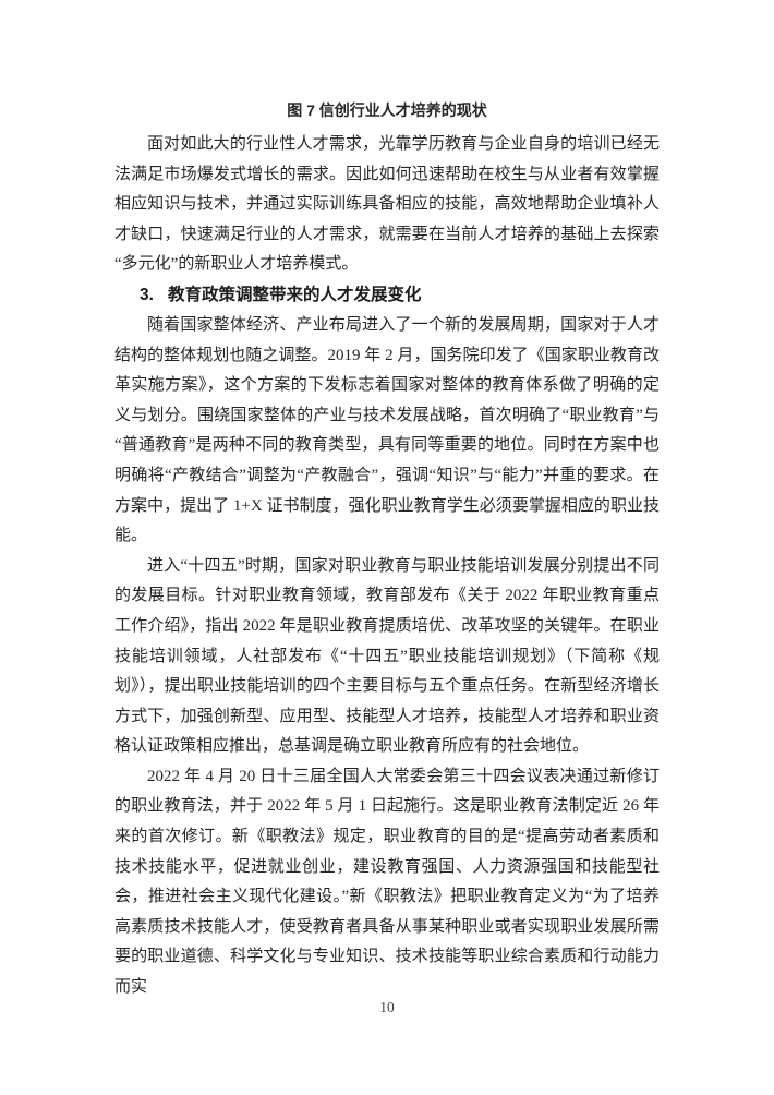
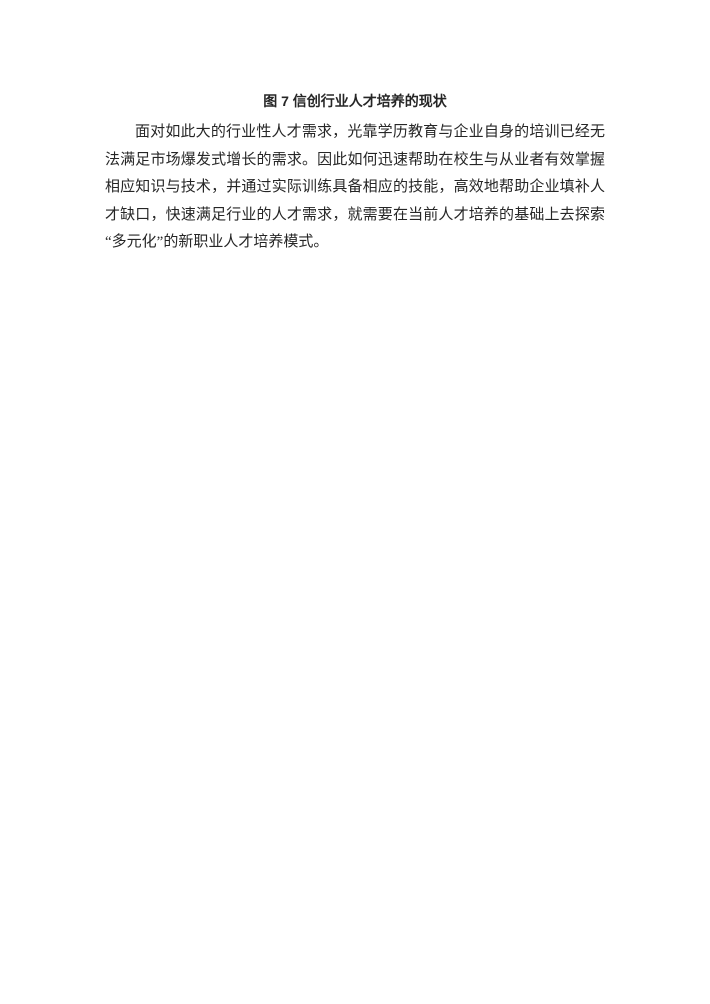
  图 7 信创行业人才培养的现状
  面对如此大的行业性人才需求，光靠学历教育与企业自身的培训已经无法满足市场爆发式增长的需求。因此如何迅速帮助在校生与从业者有效掌握相应知识与技术，并通过实际训练具备相应的技能，高效地帮助企业填补人才缺口，快速满足行业的人才需求，就需要在当前人才培养的基础上去探索“多元化”的新职业人才培养模式。
- 3. 教育政策调整带来的人才发展变化
- 随着国家整体经济、产业布局进入了一个新的发展周期，国家对于人才结构的整体规划也随之调整。2019 年 2 月，国务院印发了《国家职业教育改革实施方案》，这个方案的下发标志着国家对整体的教育体系做了明确的定义与划分。围绕国家整体的产业与技术发展战略，首次明确了“职业教育”与“普通教育”是两种不同的教育类型，具有同等重要的地位。同时在方案中也明确将“产教结合”调整为“产教融合”，强调“知识”与“能力”并重的要求。在方案中，提出了 1+X 证书制度，强化职业教育学生必须要掌握相应的职业技能。
- 进入“十四五”时期，国家对职业教育与职业技能培训发展分别提出不同的发展目标。针对职业教育领域，教育部发布《关于 2022 年职业教育重点工作介绍》，指出 2022 年是职业教育提质培优、改革攻坚的关键年。在职业技能培训领域，人社部发布《“十四五”职业技能培训规划》（下简称《规划》），提出职业技能培训的四个主要目标与五个重点任务。在新型经济增长方式下，加强创新型、应用型、技能型人才培养，技能型人才培养和职业资格认证政策相应推出，总基调是确立职业教育所应有的社会地位。
- 2022 年 4 月 20 日十三届全国人大常委会第三十四会议表决通过新修订的职业教育法，并于 2022 年 5 月 1 日起施行。这是职业教育法制定近 26 年来的首次修订。新《职教法》规定，职业教育的目的是“提高劳动者素质和技术技能水平，促进就业创业，建设教育强国、人力资源强国和技能型社会，推进社会主义现代化建设。”新《职教法》把职业教育定义为“为了培养高素质技术技能人才，使受教育者具备从事某种职业或者实现职业发展所需要的职业道德、科学文化与专业知识、技术技能等职业综合素质和行动能力而实
- 10
